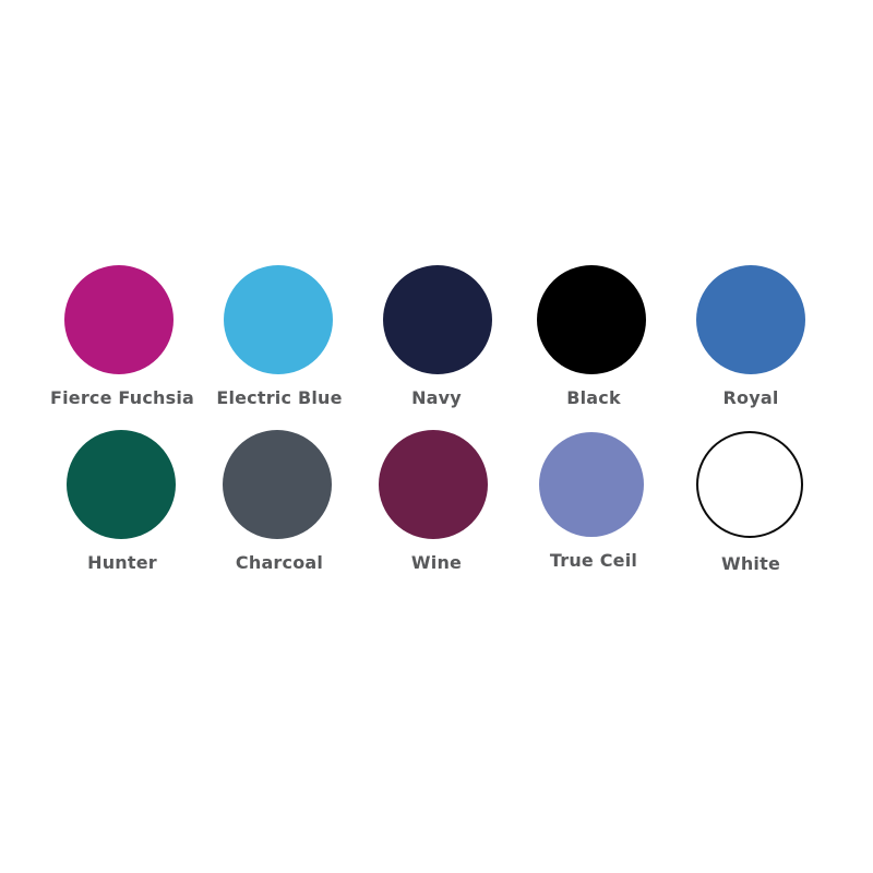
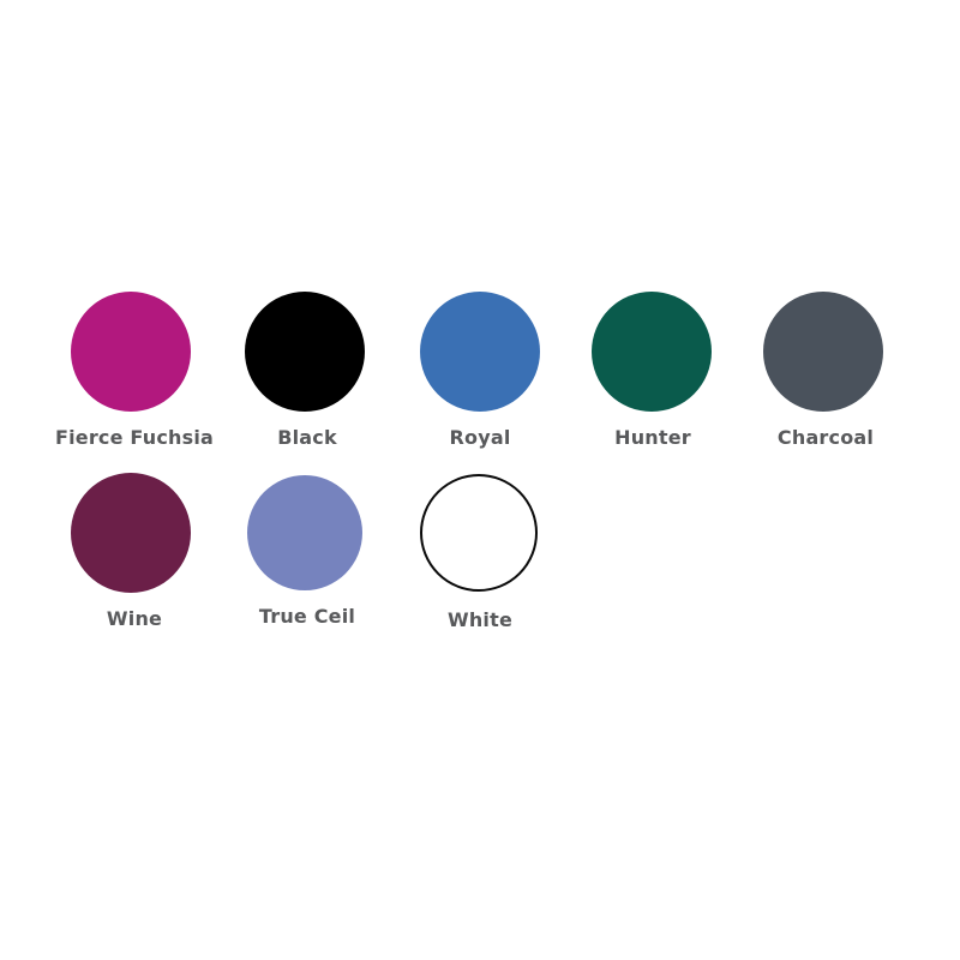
  Fierce Fuchsia
- Electric Blue
- Navy
  Black
  Royal
  Hunter
  Charcoal
  Wine
  True Ceil
  White
